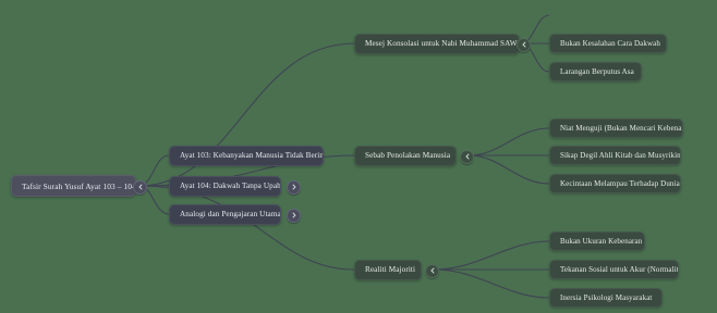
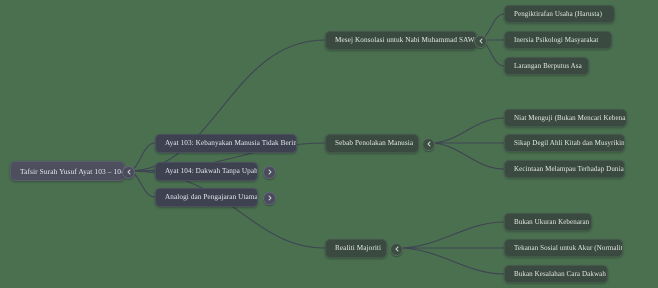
  Tafsir Surah Yusuf Ayat 103 – 10
  Ayat 103: Kebanyakan Manusia Tidak Beri
  Ayat 104: Dakwah Tanpa Upah
  Analogi dan Pengajaran Utama
  Mesej Konsolasi untuk Nabi Muhammad SAW
+ Pengiktirafan Usaha (Harusta)
- Bukan Kesalahan Cara Dakwah
+ Inersia Psikologi Masyarakat
  Larangan Berputus Asa
  Sebab Penolakan Manusia
  Niat Menguji (Bukan Mencari Kebena
  Sikap Degil Ahli Kitab dan Musyrikin
  Kecintaan Melampau Terhadap Dunia
  Realiti Majoriti
  Bukan Ukuran Kebenaran
  Tekanan Sosial untuk Akur (Normalit
- Inersia Psikologi Masyarakat
+ Bukan Kesalahan Cara Dakwah
